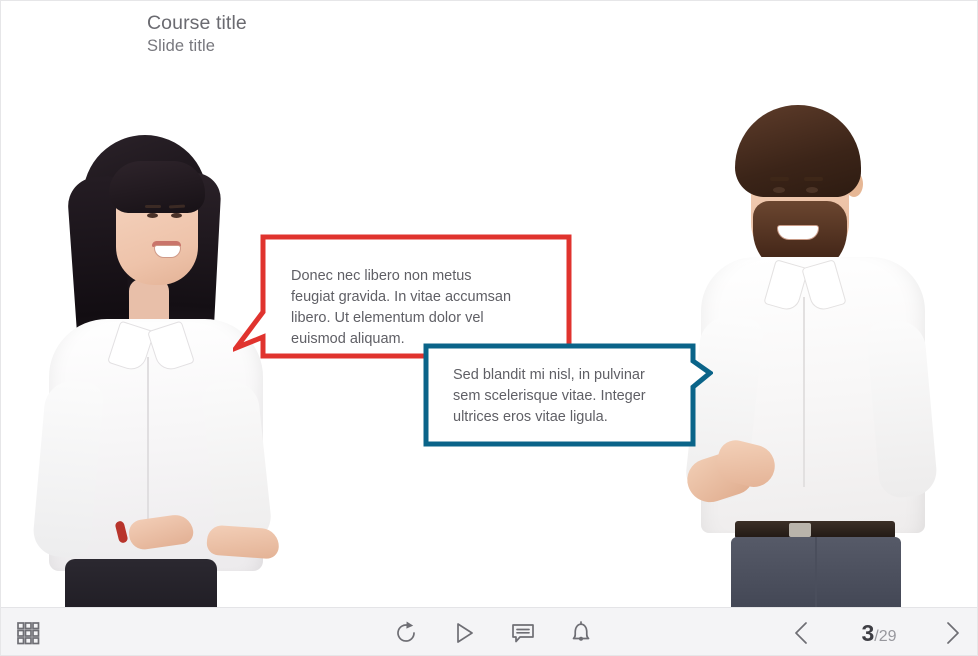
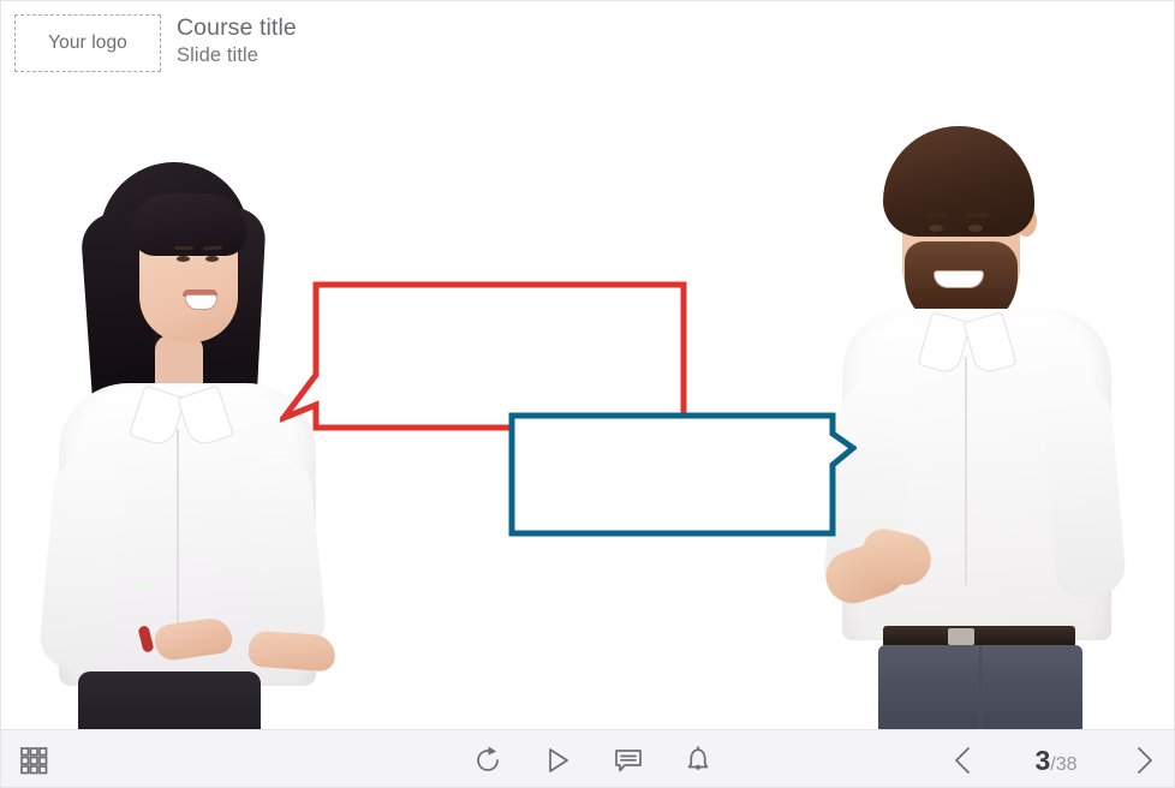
+ Your logo
  Course title
  Slide title
- Donec nec libero non metus
- feugiat gravida. In vitae accumsan
- libero. Ut elementum dolor vel
- euismod aliquam.
- Sed blandit mi nisl, in pulvinar
- sem scelerisque vitae. Integer
- ultrices eros vitae ligula.
  3
- /29
+ /38
